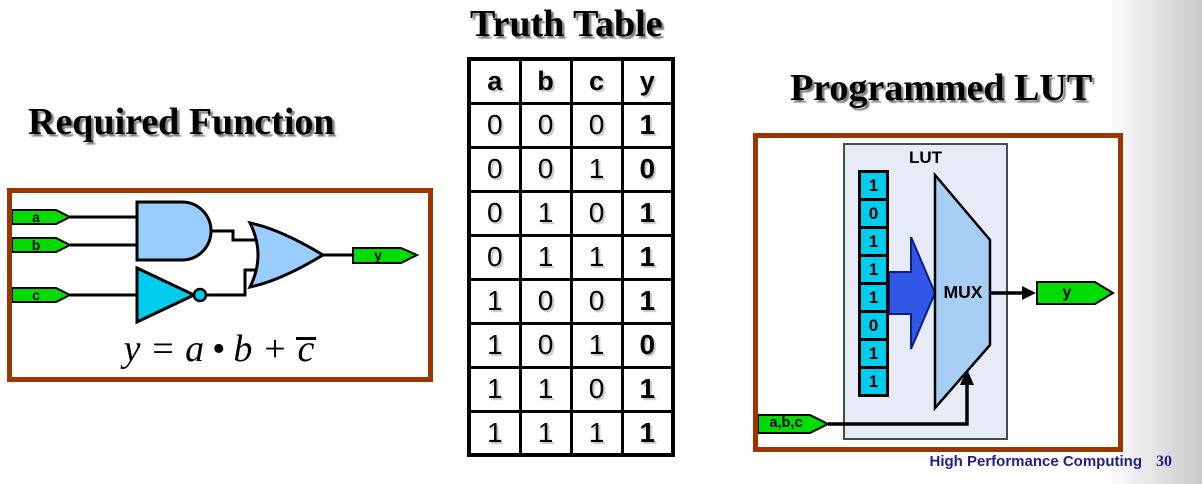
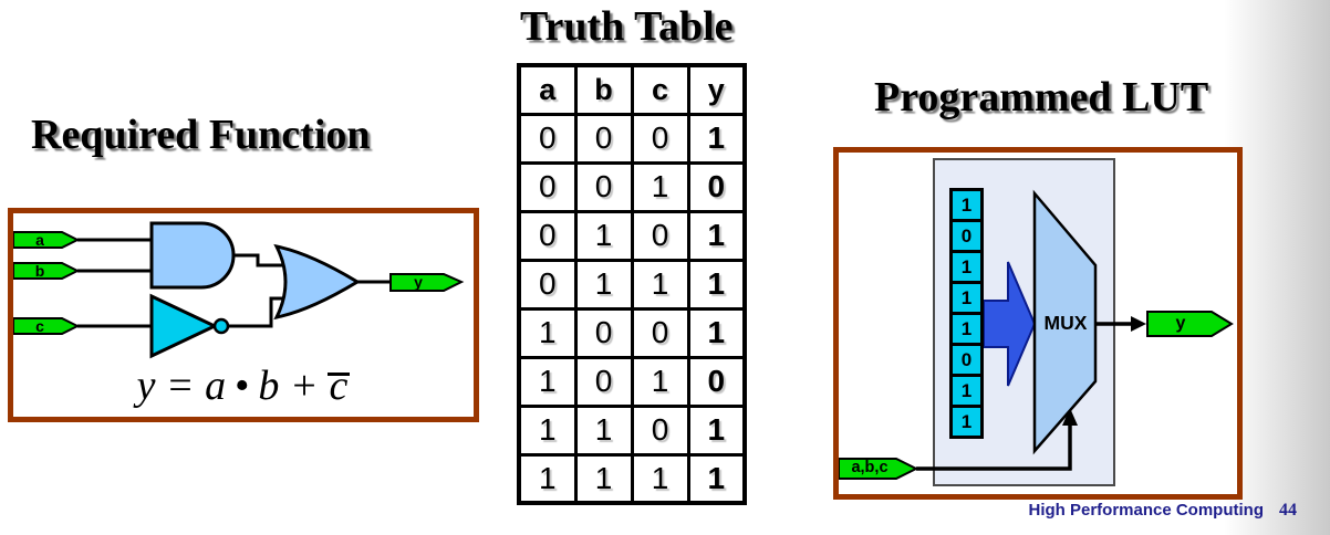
  Required Function
  a
  b
  c
  y
  y = a • b + c
  Truth Table
  a	b	c	y
  0	0	0	1
  0	0	1	0
  0	1	0	1
  0	1	1	1
  1	0	0	1
  1	0	1	0
  1	1	0	1
  1	1	1	1
  Programmed LUT
- LUT
  1
  0
  1
  1
  1
  0
  1
  1
  MUX
  y
  a,b,c
- High Performance Computing 30
+ High Performance Computing 44
